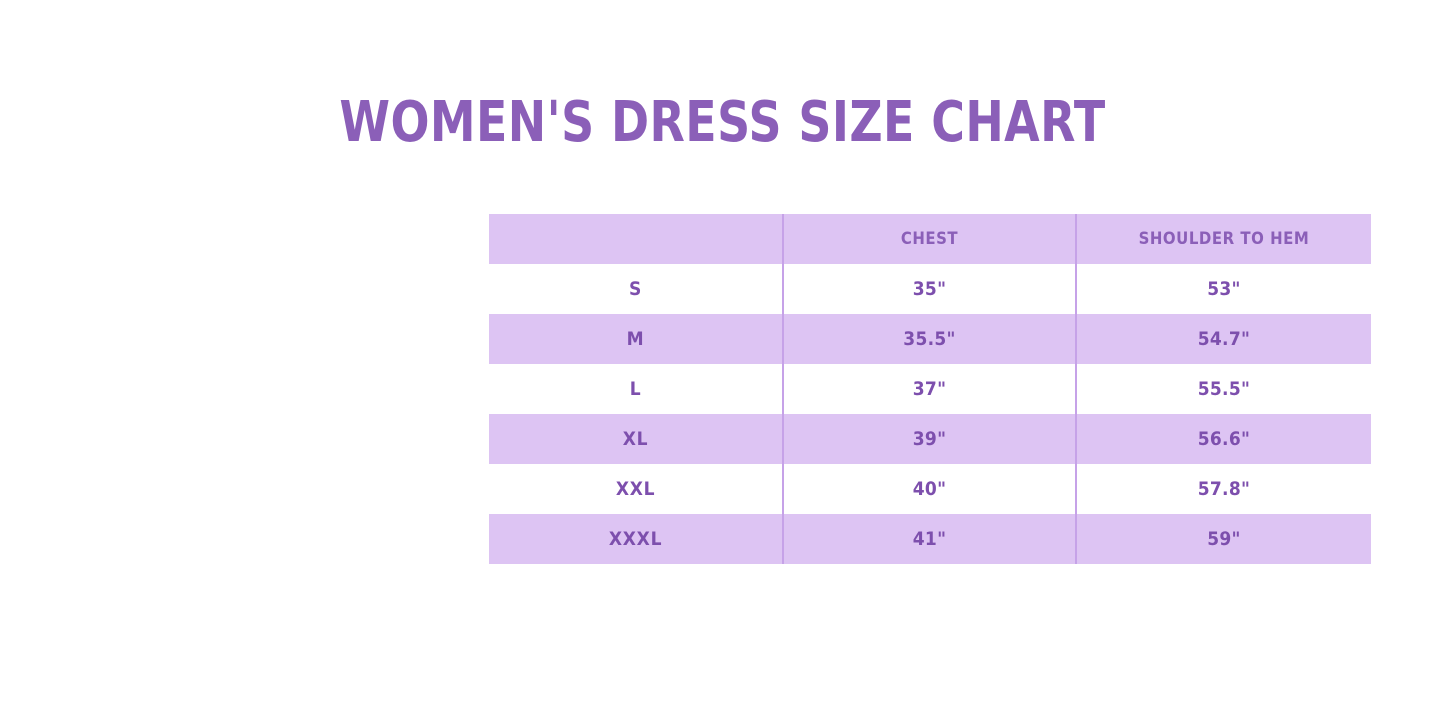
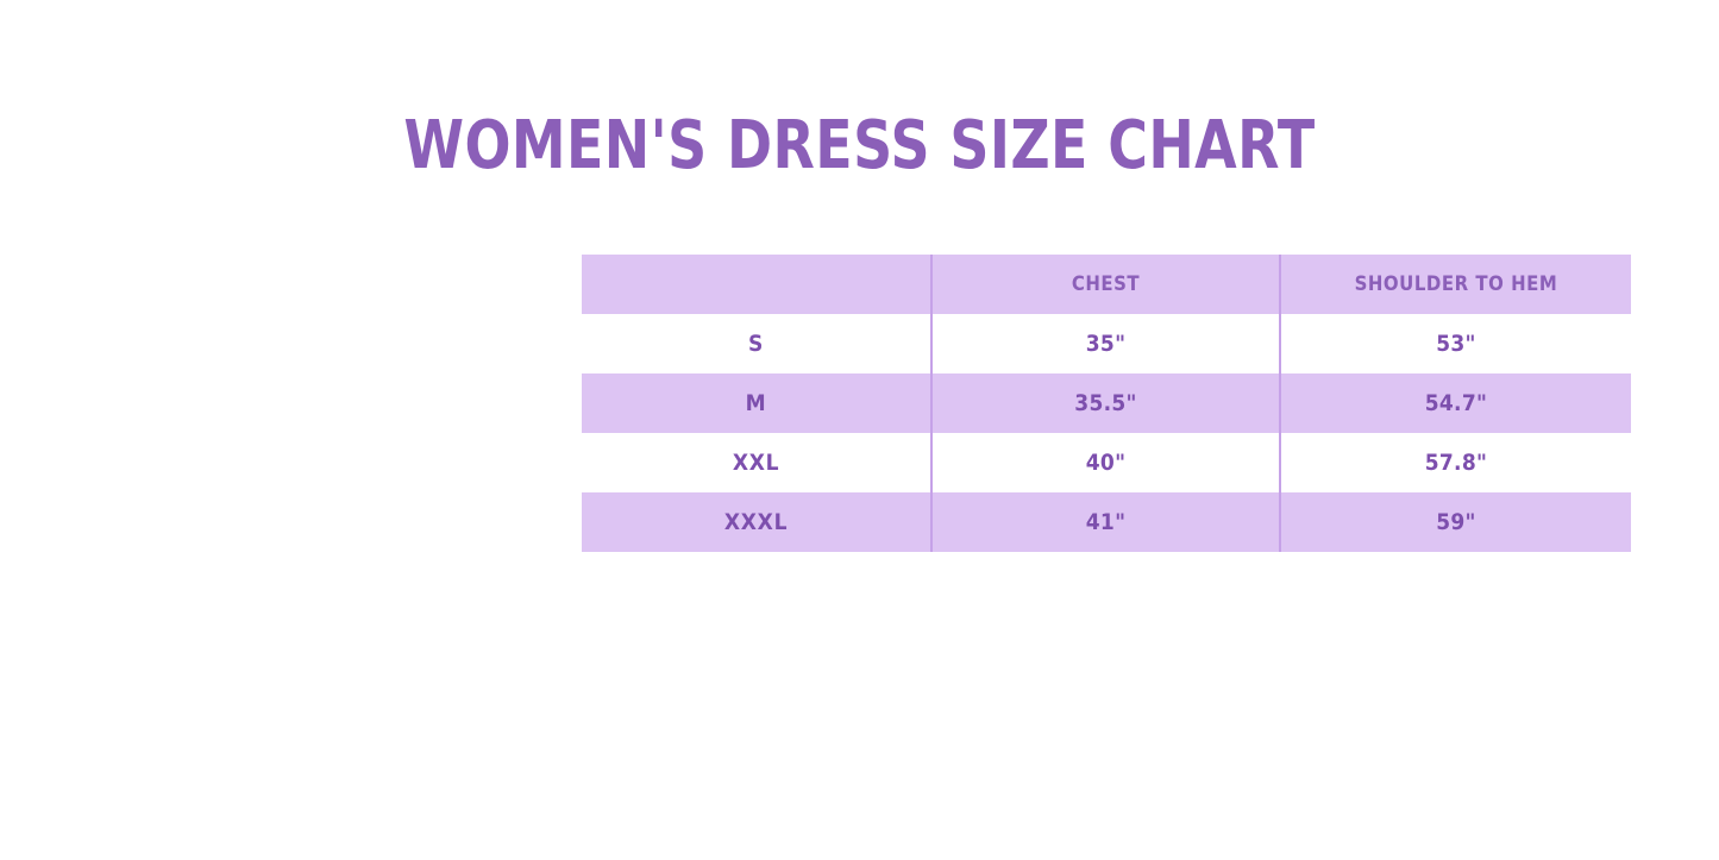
  WOMEN'S DRESS SIZE CHART
  	CHEST	SHOULDER TO HEM
  S	35"	53"
  M	35.5"	54.7"
- L	37"	55.5"
- XL	39"	56.6"
  XXL	40"	57.8"
  XXXL	41"	59"
